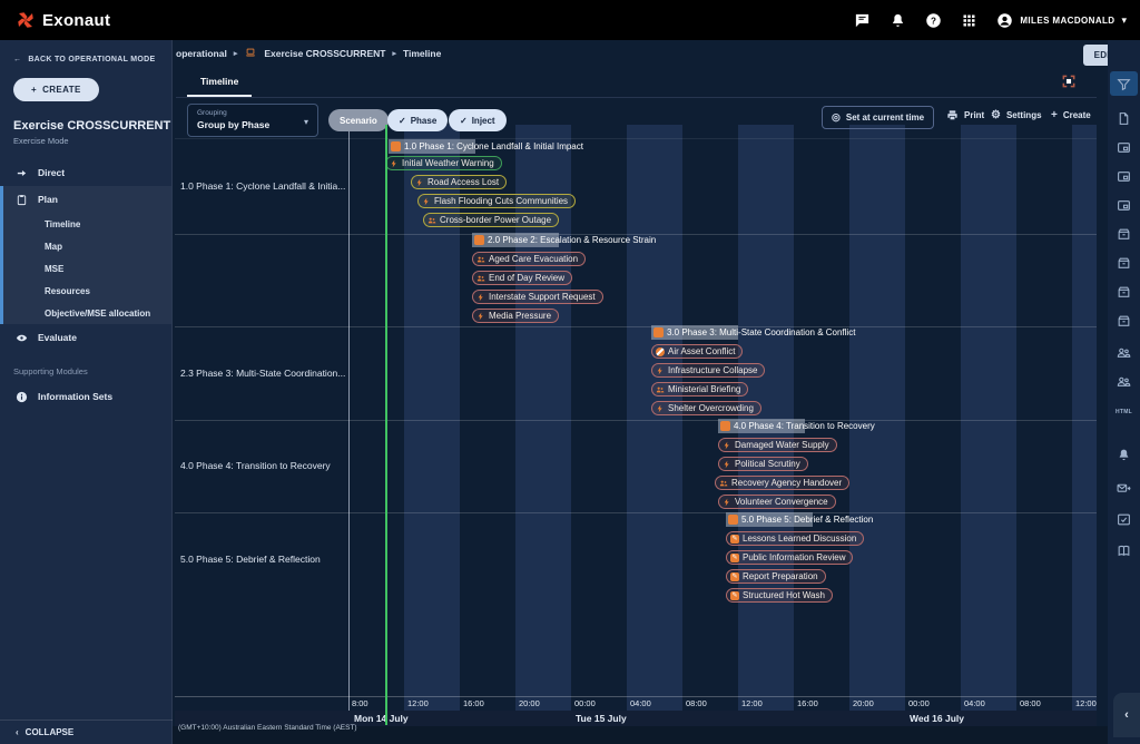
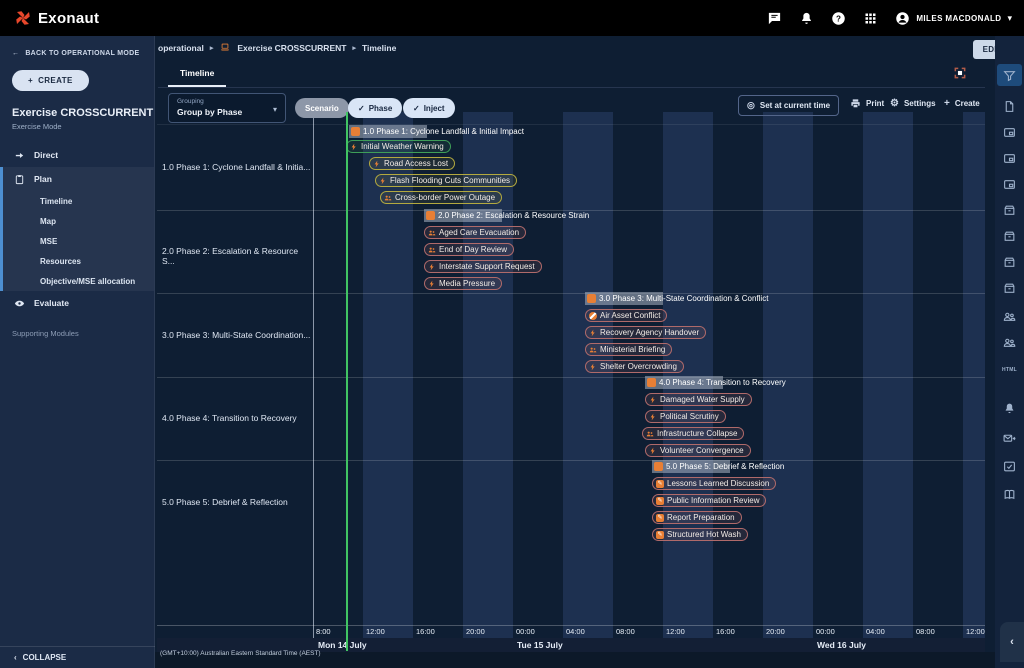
  Exonaut
  MILES MACDONALD
  ▾
  +
  CREATE
  Exercise CROSSCURRENT
  Exercise Mode
  Direct
  Plan
  Timeline
  Map
  MSE
  Resources
  Objective/MSE allocation
  Evaluate
  Supporting Modules
- Information Sets
  ‹
  COLLAPSE
  operational
  Exercise CROSSCURRENT
  Timeline
  Timeline
  Group by Phase
  ▾
  Scenario
  ✓
  Phase
  ✓
  Inject
  ◎
  Set at current time
  Print
  ⚙
  Settings
  +
  Create
  1.0 Phase 1: Cyclone Landfall & Initia...
+ 2.0 Phase 2: Escalation & Resource S...
- 2.3 Phase 3: Multi-State Coordination...
+ 3.0 Phase 3: Multi-State Coordination...
  4.0 Phase 4: Transition to Recovery
  5.0 Phase 5: Debrief & Reflection
  1.0 Phase 1: Cyclone Landfall & Initial Impact
  Initial Weather Warning
  Road Access Lost
  Flash Flooding Cuts Communities
  Cross-border Power Outage
  2.0 Phase 2: Escalation & Resource Strain
  Aged Care Evacuation
  End of Day Review
  Interstate Support Request
  Media Pressure
  3.0 Phase 3: Multi-State Coordination & Conflict
  Air Asset Conflict
- Infrastructure Collapse
+ Recovery Agency Handover
  Ministerial Briefing
  Shelter Overcrowding
  4.0 Phase 4: Transition to Recovery
  Damaged Water Supply
  Political Scrutiny
- Recovery Agency Handover
+ Infrastructure Collapse
  Volunteer Convergence
  5.0 Phase 5: Debrief & Reflection
  Lessons Learned Discussion
  Public Information Review
  Report Preparation
  Structured Hot Wash
  8:00
  12:00
  16:00
  20:00
  00:00
  04:00
  08:00
  12:00
  16:00
  20:00
  00:00
  04:00
  08:00
  12:00
  Mon 14 July
  Tue 15 July
  Wed 16 July
  ‹
